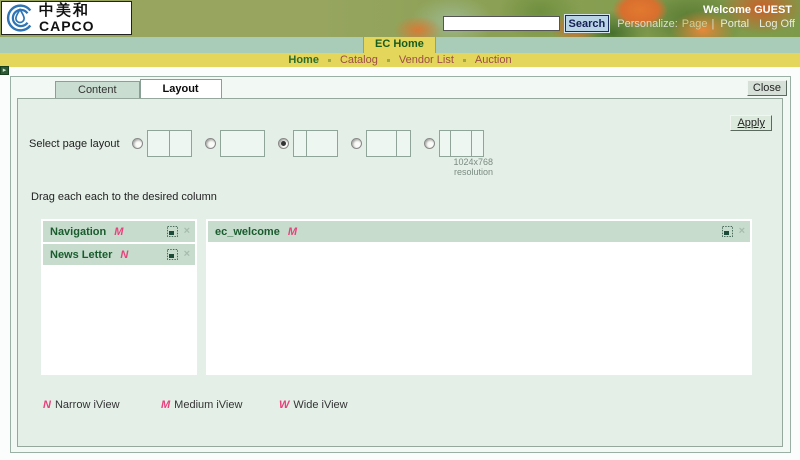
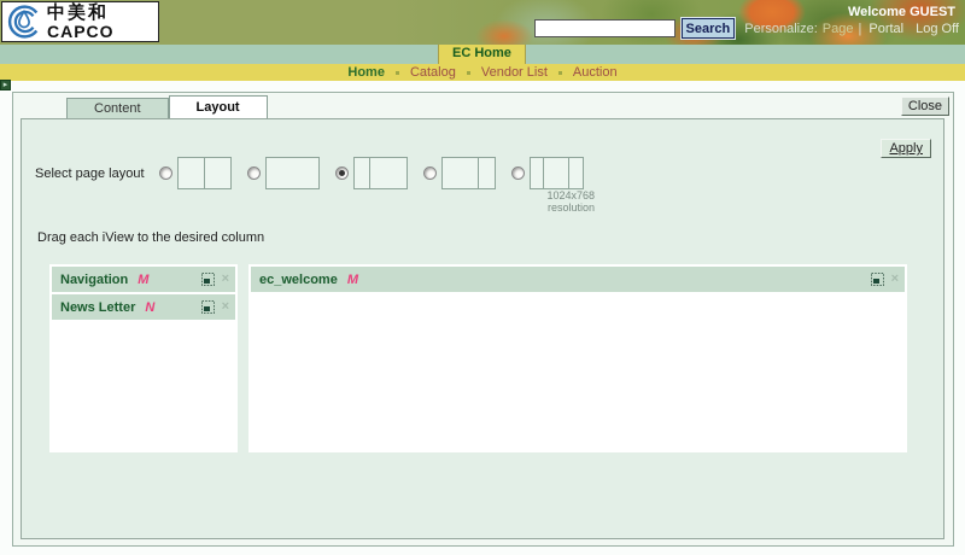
  中美和
  CAPCO
  Welcome GUEST
  Search
  Personalize:
  Page
  |
  Portal
  Log Off
  EC Home
  Home
  Catalog
  Vendor List
  Auction
  Content
  Layout
  Close
  Apply
  Select page layout
  1024x768 resolution
- Drag each each to the desired column
+ Drag each iView to the desired column
  Navigation
  M
  ×
  News Letter
  N
  ×
  ec_welcome
  M
  ×
- N Narrow iView
- M Medium iView
- W Wide iView
